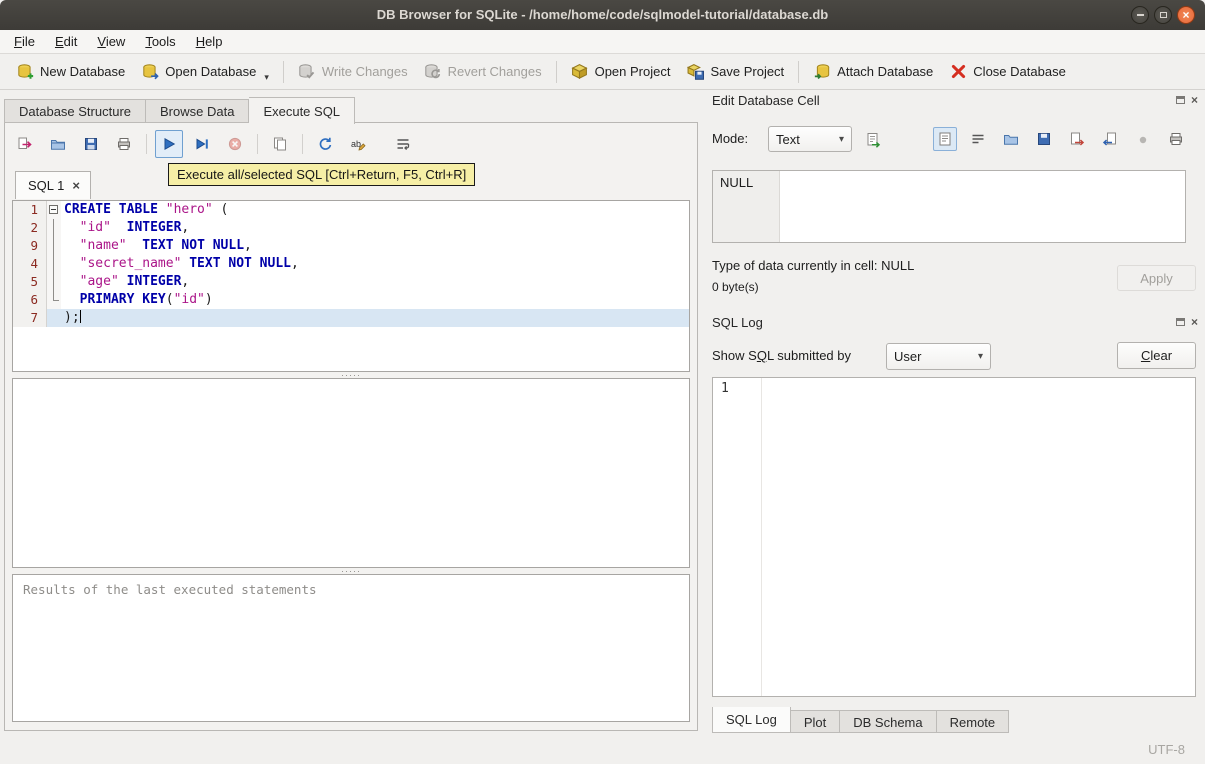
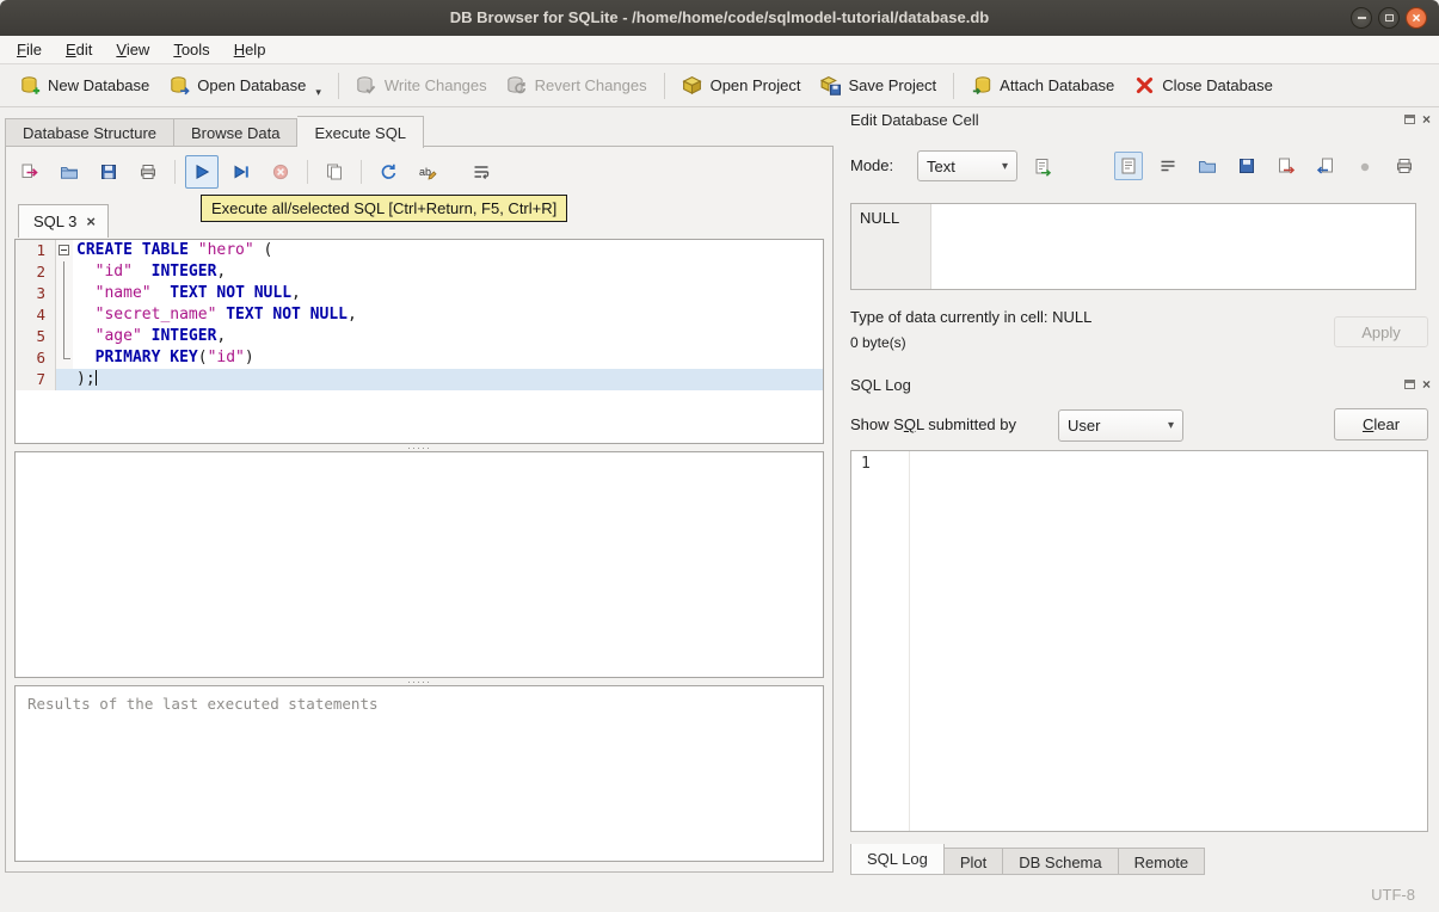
  DB Browser for SQLite - /home/home/code/sqlmodel-tutorial/database.db
  ×
  File
  Edit
  View
  Tools
  Help
  New Database
  Open Database
  ▾
  Write Changes
  Revert Changes
  Open Project
  Save Project
  Attach Database
  Close Database
  Database Structure
  Browse Data
  Execute SQL
  ab
- SQL 1
+ SQL 3
  ×
  1
  CREATE TABLE "hero" (
  2
  "id" INTEGER,
- 9
+ 3
  "name" TEXT NOT NULL,
  4
  "secret_name" TEXT NOT NULL,
  5
  "age" INTEGER,
  6
  PRIMARY KEY("id")
  7
  );
  ·····
  ·····
  Results of the last executed statements
  Execute all/selected SQL [Ctrl+Return, F5, Ctrl+R]
  Edit Database Cell
  ×
  Mode:
  Text
  ▾
  NULL
  Type of data currently in cell: NULL
  0 byte(s)
  Apply
  SQL Log
  ×
  Show SQL submitted by
  User
  ▾
  C
  lear
  1
  SQL Log
  Plot
  DB Schema
  Remote
  UTF-8
